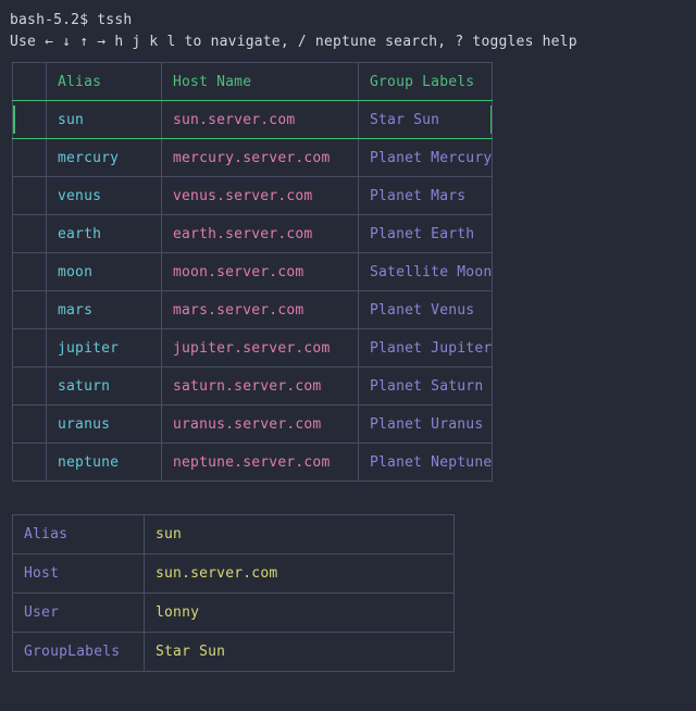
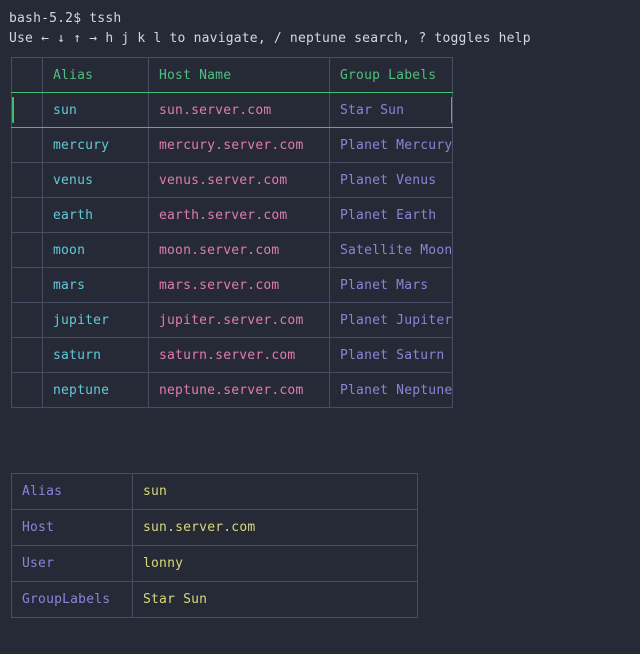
  bash-5.2$ tssh
  Use ← ↓ ↑ → h j k l to navigate, / neptune search, ? toggles help
  	Alias	Host Name	Group Labels
  	sun	sun.server.com	Star Sun
  	mercury	mercury.server.com	Planet Mercury
- 	venus	venus.server.com	Planet Mars
+ 	venus	venus.server.com	Planet Venus
  	earth	earth.server.com	Planet Earth
  	moon	moon.server.com	Satellite Moon
- 	mars	mars.server.com	Planet Venus
+ 	mars	mars.server.com	Planet Mars
  	jupiter	jupiter.server.com	Planet Jupiter
  	saturn	saturn.server.com	Planet Saturn
- 	uranus	uranus.server.com	Planet Uranus
  	neptune	neptune.server.com	Planet Neptune
  Alias	sun
  Host	sun.server.com
  User	lonny
  GroupLabels	Star Sun
